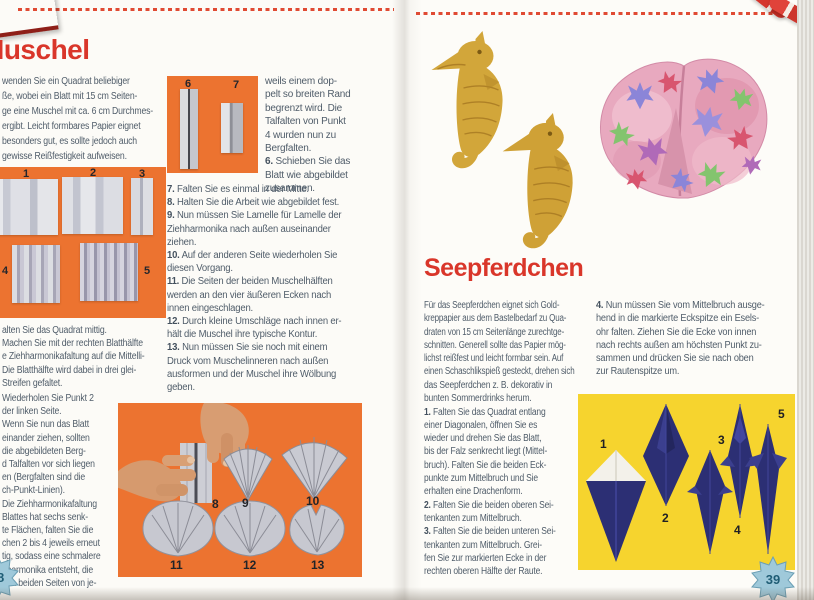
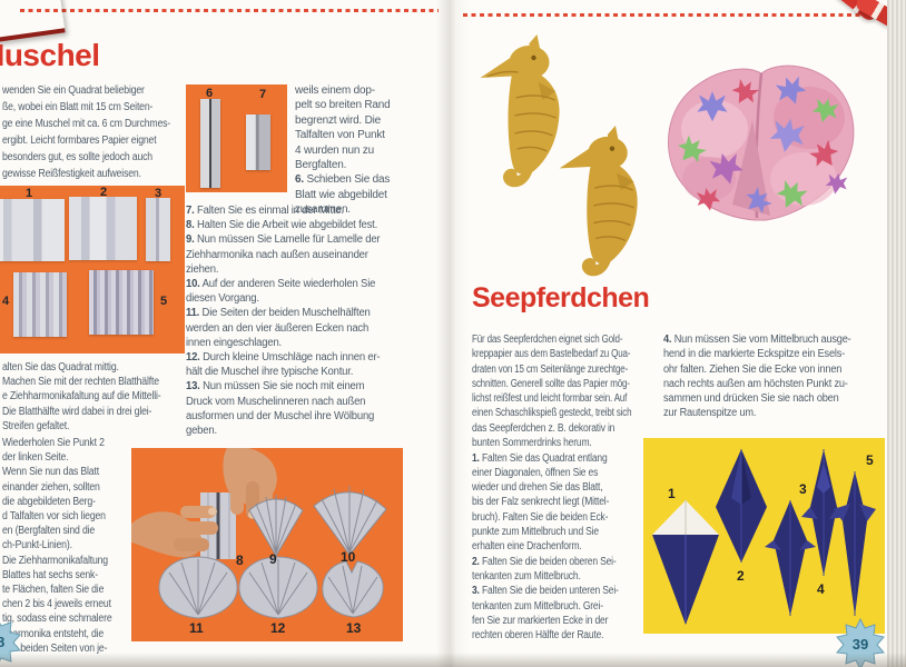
  uschel
  wenden Sie ein Quadrat beliebiger
  ße, wobei ein Blatt mit 15 cm Seiten-
  ge eine Muschel mit ca. 6 cm Durchmes-
  ergibt. Leicht formbares Papier eignet
  besonders gut, es sollte jedoch auch
  gewisse Reißfestigkeit aufweisen.
  1
  2
  3
  4
  5
  alten Sie das Quadrat mittig.
  Machen Sie mit der rechten Blatthälfte
  e Ziehharmonikafaltung auf die Mittelli-
  Die Blatthälfte wird dabei in drei glei-
  Streifen gefaltet.
  Wiederholen Sie Punkt 2
  der linken Seite.
  Wenn Sie nun das Blatt
  einander ziehen, sollten
  die abgebildeten Berg-
  d Talfalten vor sich liegen
  en (Bergfalten sind die
  ch-Punkt-Linien).
  Die Ziehharmonikafaltung
  Blattes hat sechs senk-
  te Flächen, falten Sie die
  chen 2 bis 4 jeweils erneut
  tig, sodass eine schmalere
  rmonika entsteht, die
  beiden Seiten von je-
  6
  7
  weils einem dop-
  pelt so breiten Rand
  begrenzt wird. Die
  Talfalten von Punkt
  4 wurden nun zu
  Bergfalten.
  6. Schieben Sie das
  Blatt wie abgebildet
  zusammen.
  7. Falten Sie es einmal in der Mitte.
  8. Halten Sie die Arbeit wie abgebildet fest.
  9. Nun müssen Sie Lamelle für Lamelle der
  Ziehharmonika nach außen auseinander
  ziehen.
  10. Auf der anderen Seite wiederholen Sie
  diesen Vorgang.
  11. Die Seiten der beiden Muschelhälften
  werden an den vier äußeren Ecken nach
  innen eingeschlagen.
  12. Durch kleine Umschläge nach innen er-
  hält die Muschel ihre typische Kontur.
  13. Nun müssen Sie sie noch mit einem
  Druck vom Muschelinneren nach außen
  ausformen und der Muschel ihre Wölbung
  geben.
  8
  9
  10
  11
  12
  13
  Seepferdchen
  Für das Seepferdchen eignet sich Gold-
  kreppapier aus dem Bastelbedarf zu Qua-
  draten von 15 cm Seitenlänge zurechtge-
  schnitten. Generell sollte das Papier mög-
  lichst reißfest und leicht formbar sein. Auf
- einen Schaschlikspieß gesteckt, drehen sich
+ einen Schaschlikspieß gesteckt, treibt sich
  das Seepferdchen z. B. dekorativ in
  bunten Sommerdrinks herum.
  1. Falten Sie das Quadrat entlang
  einer Diagonalen, öffnen Sie es
  wieder und drehen Sie das Blatt,
  bis der Falz senkrecht liegt (Mittel-
  bruch). Falten Sie die beiden Eck-
  punkte zum Mittelbruch und Sie
  erhalten eine Drachenform.
  2. Falten Sie die beiden oberen Sei-
  tenkanten zum Mittelbruch.
  3. Falten Sie die beiden unteren Sei-
  tenkanten zum Mittelbruch. Grei-
  fen Sie zur markierten Ecke in der
  rechten oberen Hälfte der Raute.
  4. Nun müssen Sie vom Mittelbruch ausge-
  hend in die markierte Eckspitze ein Esels-
  ohr falten. Ziehen Sie die Ecke von innen
  nach rechts außen am höchsten Punkt zu-
  sammen und drücken Sie sie nach oben
  zur Rautenspitze um.
  1
  2
  3
  4
  5
  39
